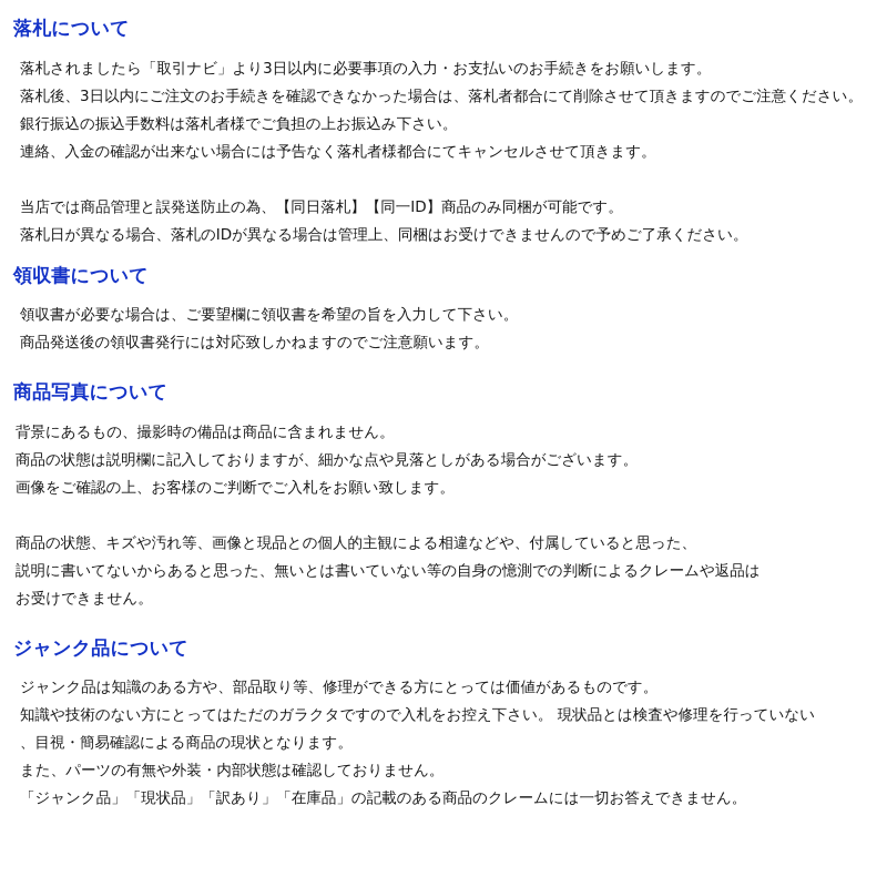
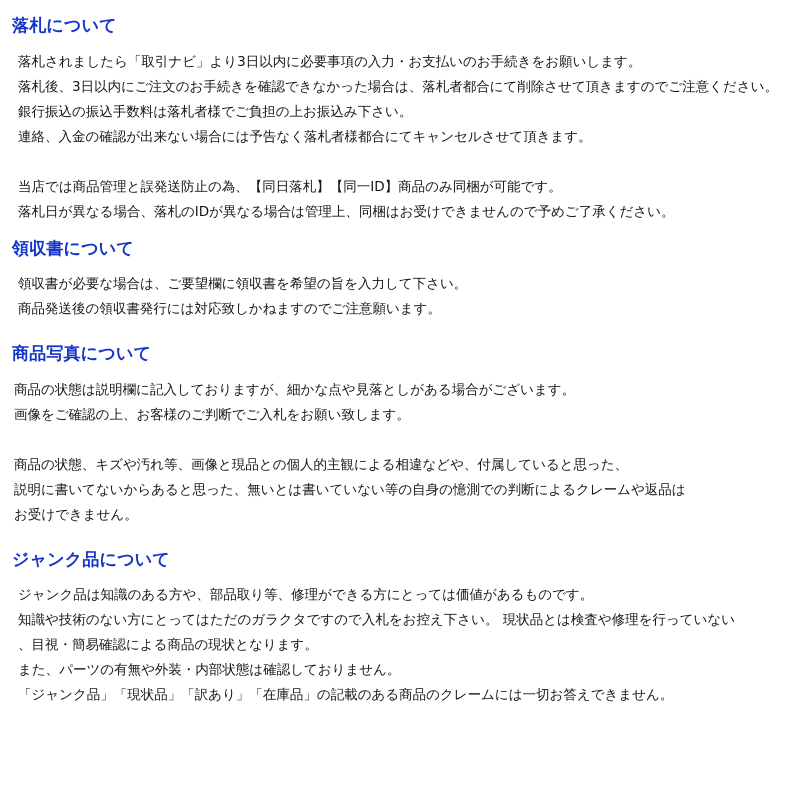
  落札について
  落札されましたら「取引ナビ」より3日以内に必要事項の入力・お支払いのお手続きをお願いします。
  落札後、3日以内にご注文のお手続きを確認できなかった場合は、落札者都合にて削除させて頂きますのでご注意ください。
  銀行振込の振込手数料は落札者様でご負担の上お振込み下さい。
  連絡、入金の確認が出来ない場合には予告なく落札者様都合にてキャンセルさせて頂きます。
  当店では商品管理と誤発送防止の為、【同日落札】【同一ID】商品のみ同梱が可能です。
  落札日が異なる場合、落札のIDが異なる場合は管理上、同梱はお受けできませんので予めご了承ください。
  領収書について
  領収書が必要な場合は、ご要望欄に領収書を希望の旨を入力して下さい。
  商品発送後の領収書発行には対応致しかねますのでご注意願います。
  商品写真について
- 背景にあるもの、撮影時の備品は商品に含まれません。
  商品の状態は説明欄に記入しておりますが、細かな点や見落としがある場合がございます。
  画像をご確認の上、お客様のご判断でご入札をお願い致します。
  商品の状態、キズや汚れ等、画像と現品との個人的主観による相違などや、付属していると思った、
  説明に書いてないからあると思った、無いとは書いていない等の自身の憶測での判断によるクレームや返品は
  お受けできません。
  ジャンク品について
  ジャンク品は知識のある方や、部品取り等、修理ができる方にとっては価値があるものです。
  知識や技術のない方にとってはただのガラクタですので入札をお控え下さい。 現状品とは検査や修理を行っていない
  、目視・簡易確認による商品の現状となります。
  また、パーツの有無や外装・内部状態は確認しておりません。
  「ジャンク品」「現状品」「訳あり」「在庫品」の記載のある商品のクレームには一切お答えできません。
